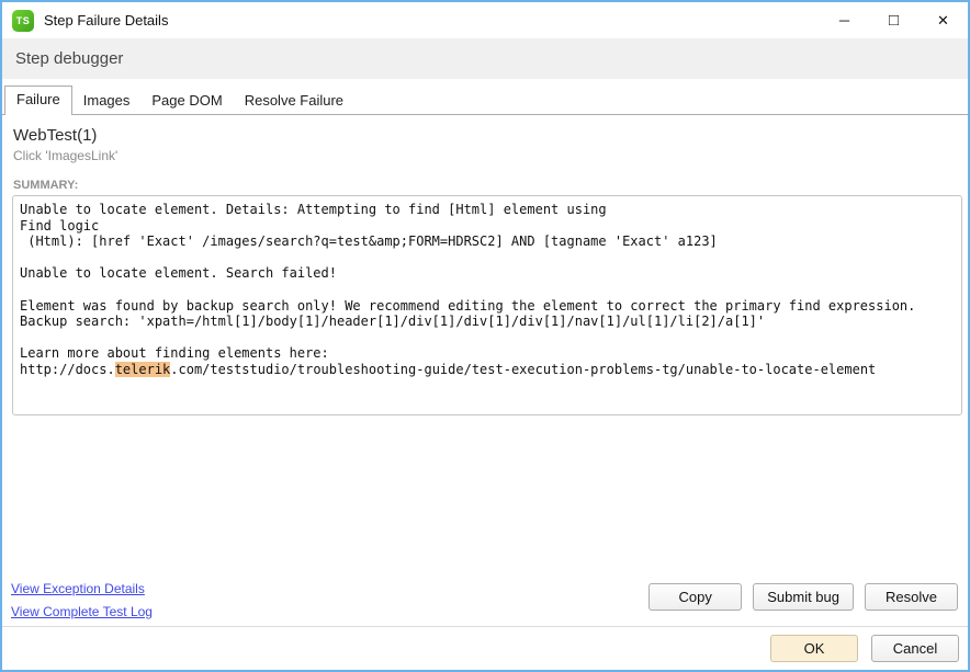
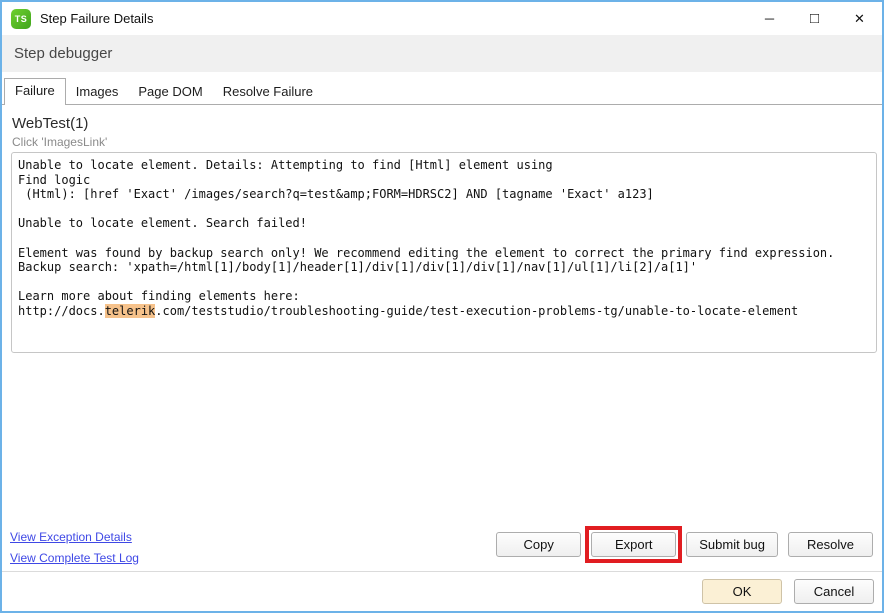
  TS
  Step Failure Details
  ─
  □
  ✕
  Step debugger
  Failure
  Images
  Page DOM
  Resolve Failure
  WebTest(1)
  Click 'ImagesLink'
- SUMMARY:
  Unable to locate element. Details: Attempting to find [Html] element using
  Find logic
  (Html): [href 'Exact' /images/search?q=test&amp;FORM=HDRSC2] AND [tagname 'Exact' a123]
  Unable to locate element. Search failed!
  Element was found by backup search only! We recommend editing the element to correct the primary find expression.
  Backup search: 'xpath=/html[1]/body[1]/header[1]/div[1]/div[1]/div[1]/nav[1]/ul[1]/li[2]/a[1]'
  Learn more about finding elements here:
  http://docs.telerik.com/teststudio/troubleshooting-guide/test-execution-problems-tg/unable-to-locate-element
  View Exception Details
  View Complete Test Log
  Copy
+ Export
  Submit bug
  Resolve
  OK
  Cancel
